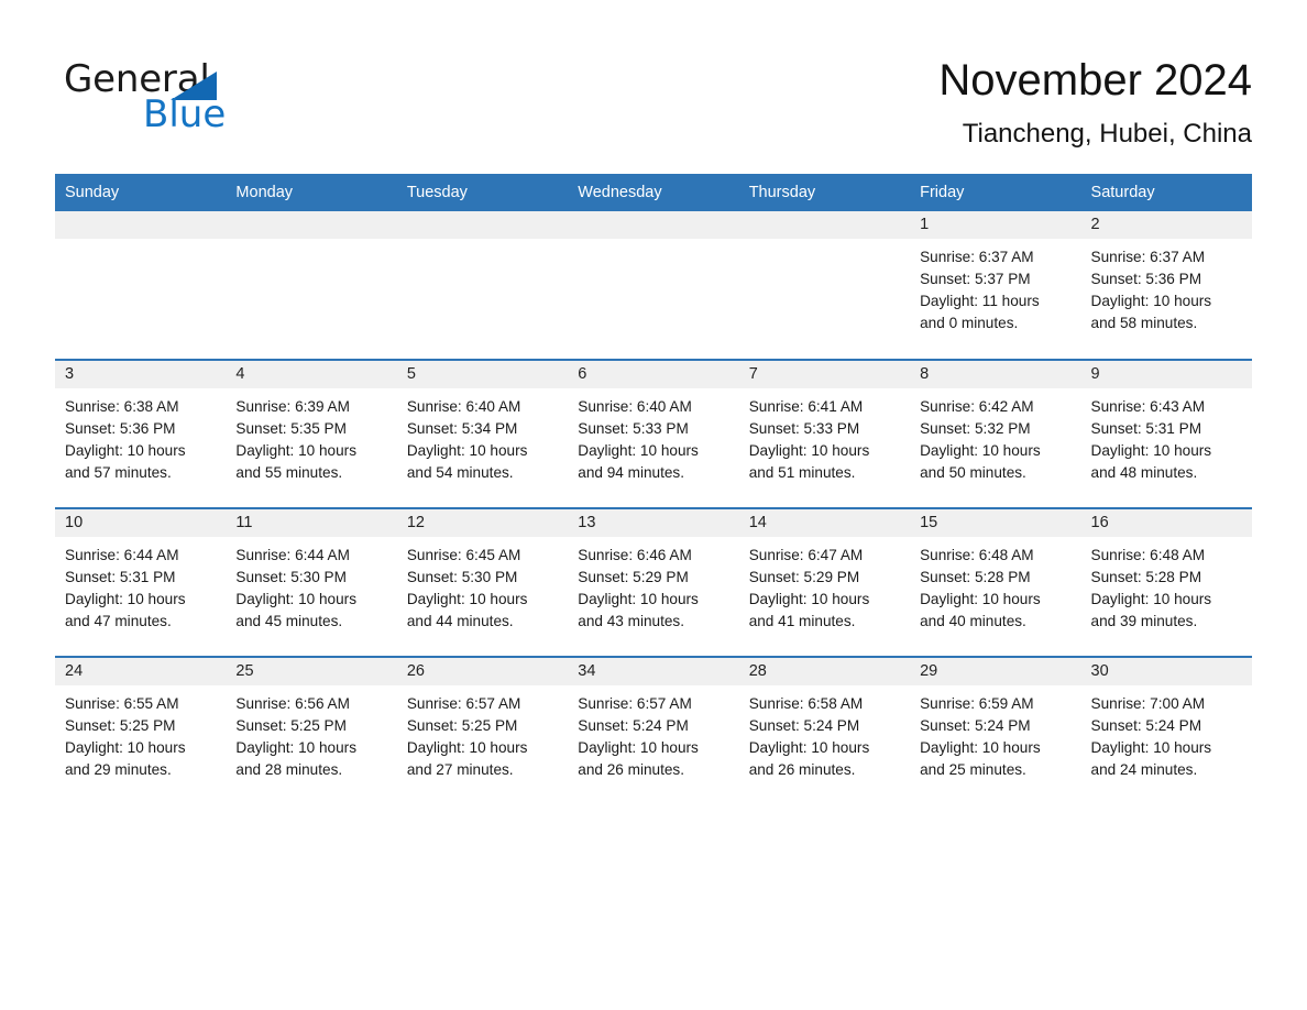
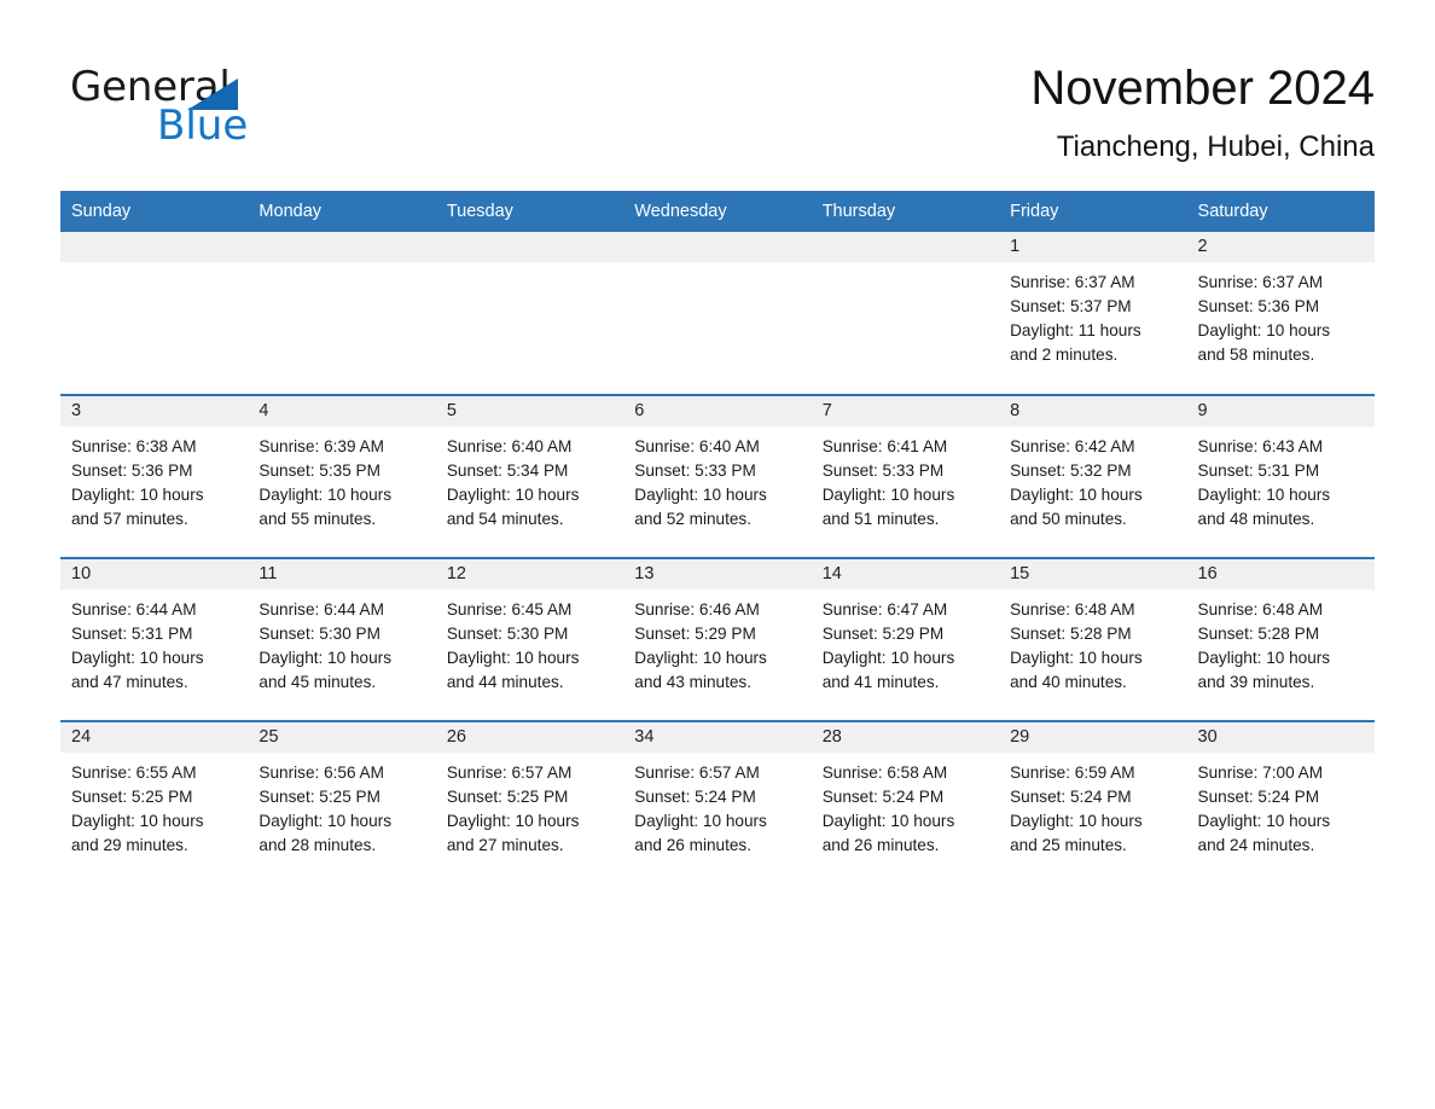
  General
  Blue
  November 2024
  Tiancheng, Hubei, China
  Sunday	Monday	Tuesday	Wednesday	Thursday	Friday	Saturday
- 					1Sunrise: 6:37 AMSunset: 5:37 PMDaylight: 11 hoursand 0 minutes.	2Sunrise: 6:37 AMSunset: 5:36 PMDaylight: 10 hoursand 58 minutes.
+ 					1Sunrise: 6:37 AMSunset: 5:37 PMDaylight: 11 hoursand 2 minutes.	2Sunrise: 6:37 AMSunset: 5:36 PMDaylight: 10 hoursand 58 minutes.
- 3Sunrise: 6:38 AMSunset: 5:36 PMDaylight: 10 hoursand 57 minutes.	4Sunrise: 6:39 AMSunset: 5:35 PMDaylight: 10 hoursand 55 minutes.	5Sunrise: 6:40 AMSunset: 5:34 PMDaylight: 10 hoursand 54 minutes.	6Sunrise: 6:40 AMSunset: 5:33 PMDaylight: 10 hoursand 94 minutes.	7Sunrise: 6:41 AMSunset: 5:33 PMDaylight: 10 hoursand 51 minutes.	8Sunrise: 6:42 AMSunset: 5:32 PMDaylight: 10 hoursand 50 minutes.	9Sunrise: 6:43 AMSunset: 5:31 PMDaylight: 10 hoursand 48 minutes.
+ 3Sunrise: 6:38 AMSunset: 5:36 PMDaylight: 10 hoursand 57 minutes.	4Sunrise: 6:39 AMSunset: 5:35 PMDaylight: 10 hoursand 55 minutes.	5Sunrise: 6:40 AMSunset: 5:34 PMDaylight: 10 hoursand 54 minutes.	6Sunrise: 6:40 AMSunset: 5:33 PMDaylight: 10 hoursand 52 minutes.	7Sunrise: 6:41 AMSunset: 5:33 PMDaylight: 10 hoursand 51 minutes.	8Sunrise: 6:42 AMSunset: 5:32 PMDaylight: 10 hoursand 50 minutes.	9Sunrise: 6:43 AMSunset: 5:31 PMDaylight: 10 hoursand 48 minutes.
  10Sunrise: 6:44 AMSunset: 5:31 PMDaylight: 10 hoursand 47 minutes.	11Sunrise: 6:44 AMSunset: 5:30 PMDaylight: 10 hoursand 45 minutes.	12Sunrise: 6:45 AMSunset: 5:30 PMDaylight: 10 hoursand 44 minutes.	13Sunrise: 6:46 AMSunset: 5:29 PMDaylight: 10 hoursand 43 minutes.	14Sunrise: 6:47 AMSunset: 5:29 PMDaylight: 10 hoursand 41 minutes.	15Sunrise: 6:48 AMSunset: 5:28 PMDaylight: 10 hoursand 40 minutes.	16Sunrise: 6:48 AMSunset: 5:28 PMDaylight: 10 hoursand 39 minutes.
  24Sunrise: 6:55 AMSunset: 5:25 PMDaylight: 10 hoursand 29 minutes.	25Sunrise: 6:56 AMSunset: 5:25 PMDaylight: 10 hoursand 28 minutes.	26Sunrise: 6:57 AMSunset: 5:25 PMDaylight: 10 hoursand 27 minutes.	34Sunrise: 6:57 AMSunset: 5:24 PMDaylight: 10 hoursand 26 minutes.	28Sunrise: 6:58 AMSunset: 5:24 PMDaylight: 10 hoursand 26 minutes.	29Sunrise: 6:59 AMSunset: 5:24 PMDaylight: 10 hoursand 25 minutes.	30Sunrise: 7:00 AMSunset: 5:24 PMDaylight: 10 hoursand 24 minutes.
